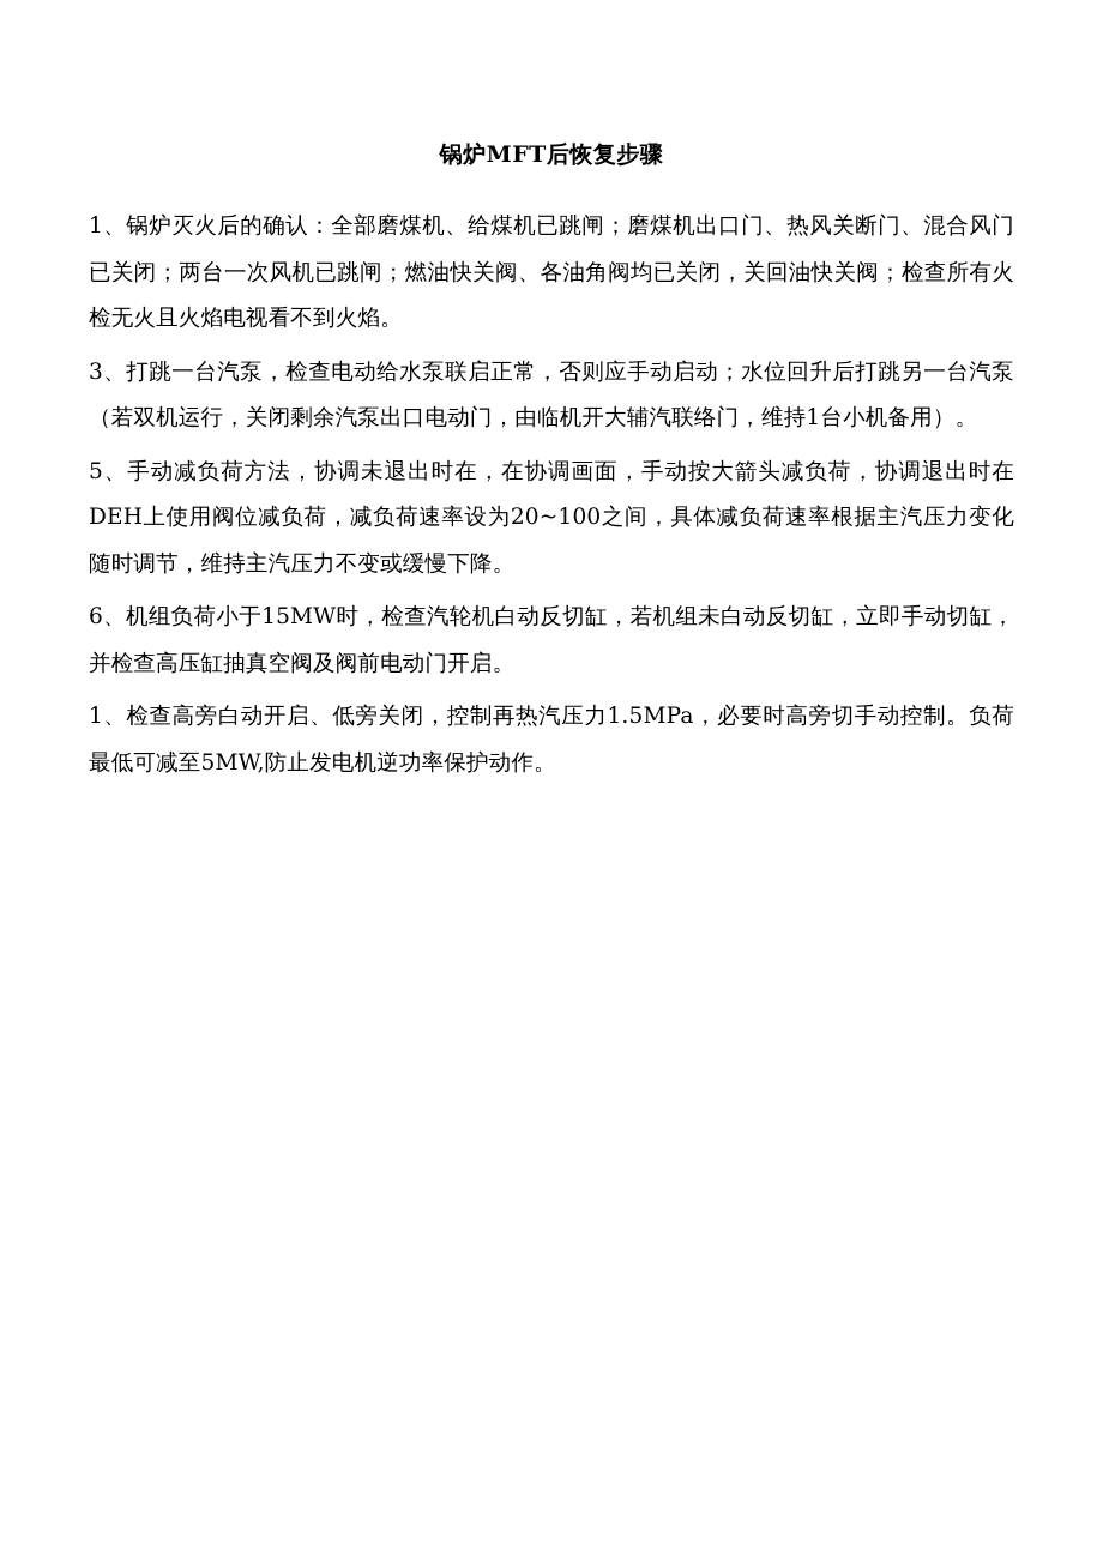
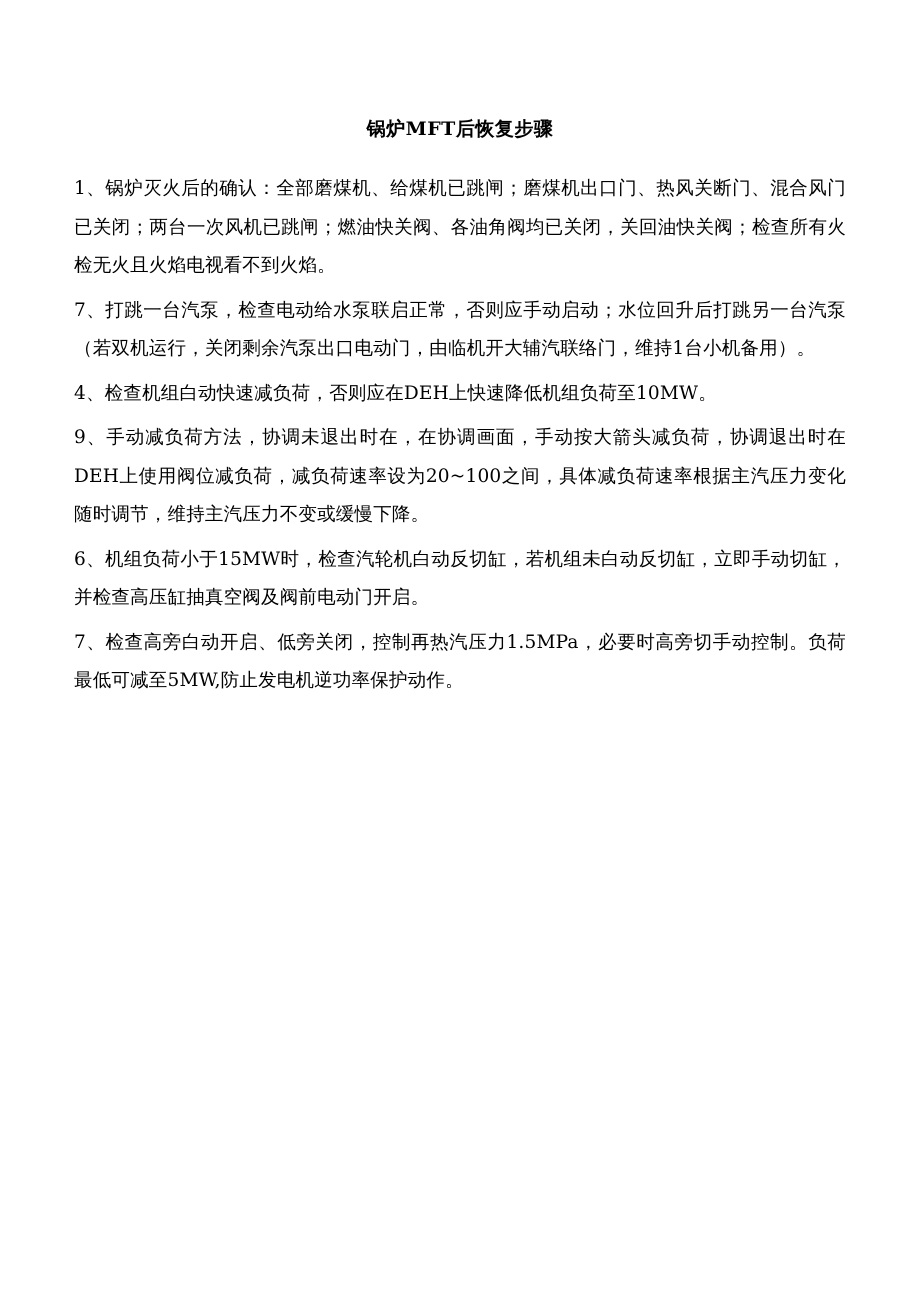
  锅炉MFT后恢复步骤
  1、锅炉灭火后的确认：全部磨煤机、给煤机已跳闸；磨煤机出口门、热风关断门、混合风门已关闭；两台一次风机已跳闸；燃油快关阀、各油角阀均已关闭，关回油快关阀；检查所有火检无火且火焰电视看不到火焰。
- 3、打跳一台汽泵，检查电动给水泵联启正常，否则应手动启动；水位回升后打跳另一台汽泵（若双机运行，关闭剩余汽泵出口电动门，由临机开大辅汽联络门，维持1台小机备用）。
+ 7、打跳一台汽泵，检查电动给水泵联启正常，否则应手动启动；水位回升后打跳另一台汽泵（若双机运行，关闭剩余汽泵出口电动门，由临机开大辅汽联络门，维持1台小机备用）。
+ 4、检查机组白动快速减负荷，否则应在DEH上快速降低机组负荷至10MW。
- 5、手动减负荷方法，协调未退出时在，在协调画面，手动按大箭头减负荷，协调退出时在DEH上使用阀位减负荷，减负荷速率设为20~100之间，具体减负荷速率根据主汽压力变化随时调节，维持主汽压力不变或缓慢下降。
+ 9、手动减负荷方法，协调未退出时在，在协调画面，手动按大箭头减负荷，协调退出时在DEH上使用阀位减负荷，减负荷速率设为20~100之间，具体减负荷速率根据主汽压力变化随时调节，维持主汽压力不变或缓慢下降。
  6、机组负荷小于15MW时，检查汽轮机白动反切缸，若机组未白动反切缸，立即手动切缸，并检查高压缸抽真空阀及阀前电动门开启。
- 1、检查高旁白动开启、低旁关闭，控制再热汽压力1.5MPa，必要时高旁切手动控制。负荷最低可减至5MW,防止发电机逆功率保护动作。
+ 7、检查高旁白动开启、低旁关闭，控制再热汽压力1.5MPa，必要时高旁切手动控制。负荷最低可减至5MW,防止发电机逆功率保护动作。
